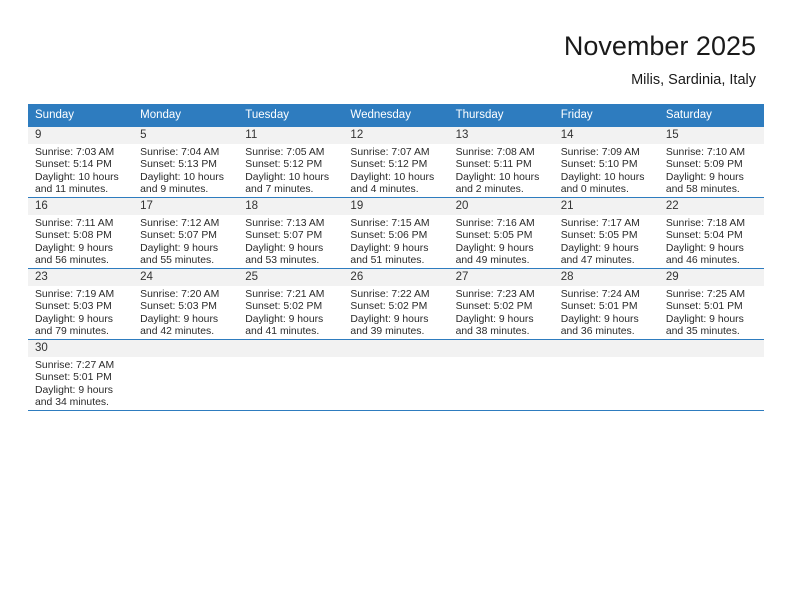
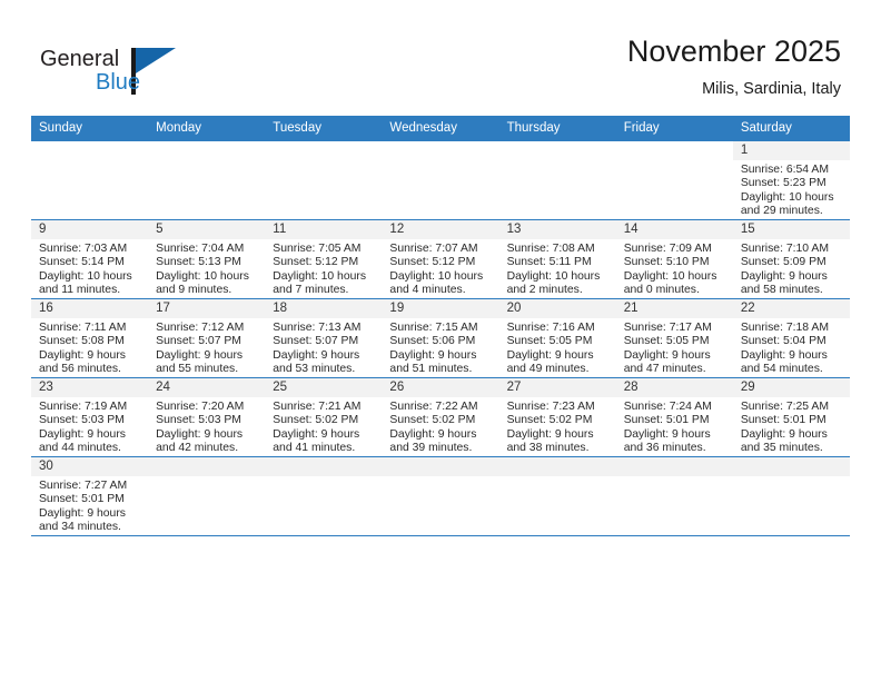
+ General
+ Blue
  November 2025
  Milis, Sardinia, Italy
  Sunday	Monday	Tuesday	Wednesday	Thursday	Friday	Saturday
+ 						1Sunrise: 6:54 AMSunset: 5:23 PMDaylight: 10 hoursand 29 minutes.
  9Sunrise: 7:03 AMSunset: 5:14 PMDaylight: 10 hoursand 11 minutes.	5Sunrise: 7:04 AMSunset: 5:13 PMDaylight: 10 hoursand 9 minutes.	11Sunrise: 7:05 AMSunset: 5:12 PMDaylight: 10 hoursand 7 minutes.	12Sunrise: 7:07 AMSunset: 5:12 PMDaylight: 10 hoursand 4 minutes.	13Sunrise: 7:08 AMSunset: 5:11 PMDaylight: 10 hoursand 2 minutes.	14Sunrise: 7:09 AMSunset: 5:10 PMDaylight: 10 hoursand 0 minutes.	15Sunrise: 7:10 AMSunset: 5:09 PMDaylight: 9 hoursand 58 minutes.
- 16Sunrise: 7:11 AMSunset: 5:08 PMDaylight: 9 hoursand 56 minutes.	17Sunrise: 7:12 AMSunset: 5:07 PMDaylight: 9 hoursand 55 minutes.	18Sunrise: 7:13 AMSunset: 5:07 PMDaylight: 9 hoursand 53 minutes.	19Sunrise: 7:15 AMSunset: 5:06 PMDaylight: 9 hoursand 51 minutes.	20Sunrise: 7:16 AMSunset: 5:05 PMDaylight: 9 hoursand 49 minutes.	21Sunrise: 7:17 AMSunset: 5:05 PMDaylight: 9 hoursand 47 minutes.	22Sunrise: 7:18 AMSunset: 5:04 PMDaylight: 9 hoursand 46 minutes.
+ 16Sunrise: 7:11 AMSunset: 5:08 PMDaylight: 9 hoursand 56 minutes.	17Sunrise: 7:12 AMSunset: 5:07 PMDaylight: 9 hoursand 55 minutes.	18Sunrise: 7:13 AMSunset: 5:07 PMDaylight: 9 hoursand 53 minutes.	19Sunrise: 7:15 AMSunset: 5:06 PMDaylight: 9 hoursand 51 minutes.	20Sunrise: 7:16 AMSunset: 5:05 PMDaylight: 9 hoursand 49 minutes.	21Sunrise: 7:17 AMSunset: 5:05 PMDaylight: 9 hoursand 47 minutes.	22Sunrise: 7:18 AMSunset: 5:04 PMDaylight: 9 hoursand 54 minutes.
- 23Sunrise: 7:19 AMSunset: 5:03 PMDaylight: 9 hoursand 79 minutes.	24Sunrise: 7:20 AMSunset: 5:03 PMDaylight: 9 hoursand 42 minutes.	25Sunrise: 7:21 AMSunset: 5:02 PMDaylight: 9 hoursand 41 minutes.	26Sunrise: 7:22 AMSunset: 5:02 PMDaylight: 9 hoursand 39 minutes.	27Sunrise: 7:23 AMSunset: 5:02 PMDaylight: 9 hoursand 38 minutes.	28Sunrise: 7:24 AMSunset: 5:01 PMDaylight: 9 hoursand 36 minutes.	29Sunrise: 7:25 AMSunset: 5:01 PMDaylight: 9 hoursand 35 minutes.
+ 23Sunrise: 7:19 AMSunset: 5:03 PMDaylight: 9 hoursand 44 minutes.	24Sunrise: 7:20 AMSunset: 5:03 PMDaylight: 9 hoursand 42 minutes.	25Sunrise: 7:21 AMSunset: 5:02 PMDaylight: 9 hoursand 41 minutes.	26Sunrise: 7:22 AMSunset: 5:02 PMDaylight: 9 hoursand 39 minutes.	27Sunrise: 7:23 AMSunset: 5:02 PMDaylight: 9 hoursand 38 minutes.	28Sunrise: 7:24 AMSunset: 5:01 PMDaylight: 9 hoursand 36 minutes.	29Sunrise: 7:25 AMSunset: 5:01 PMDaylight: 9 hoursand 35 minutes.
  30Sunrise: 7:27 AMSunset: 5:01 PMDaylight: 9 hoursand 34 minutes.
